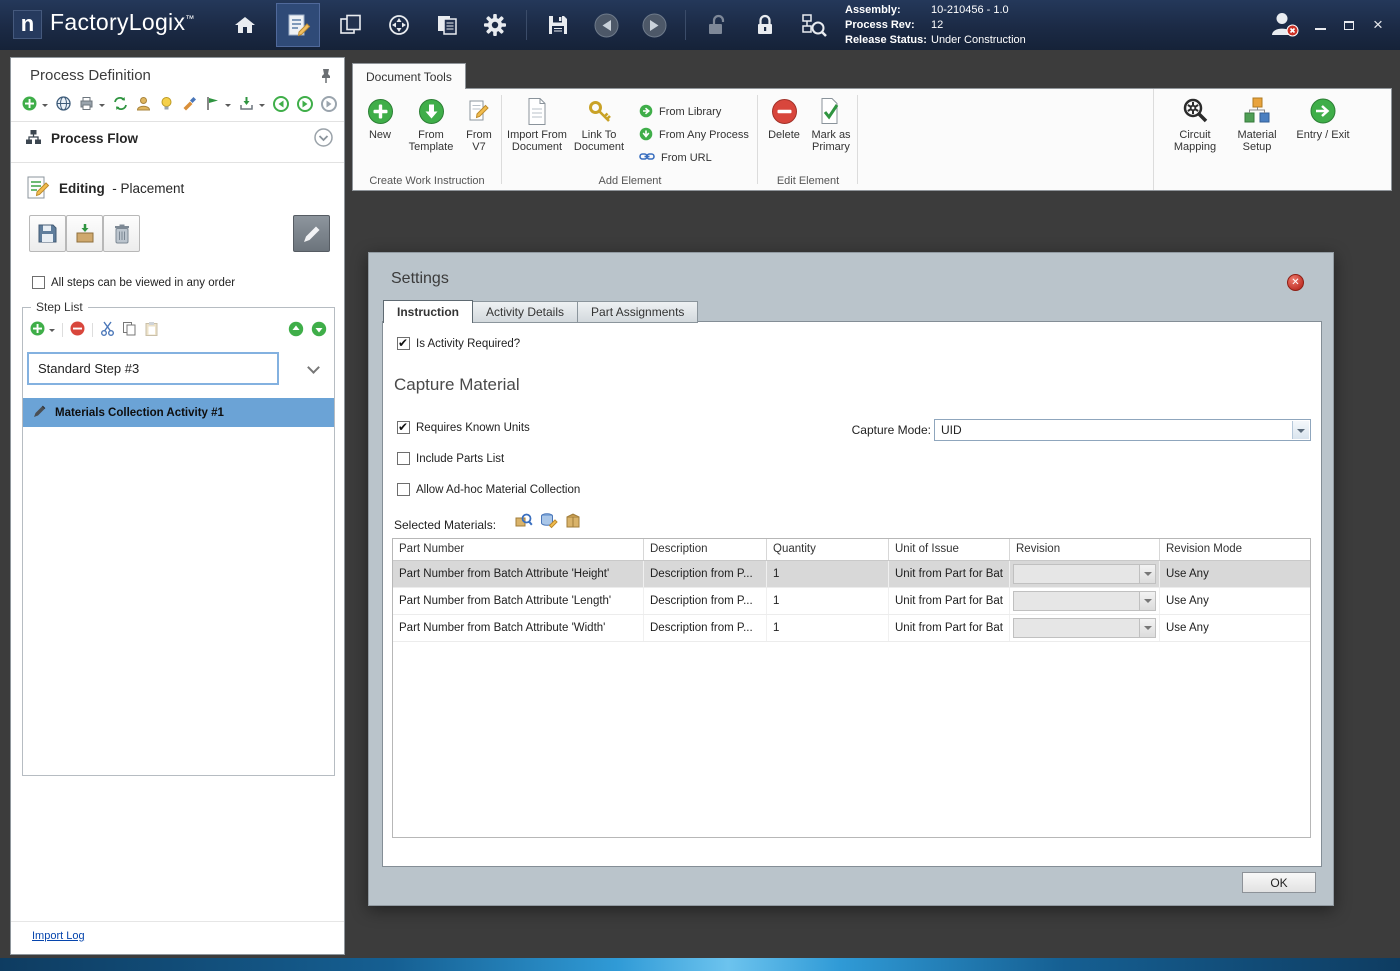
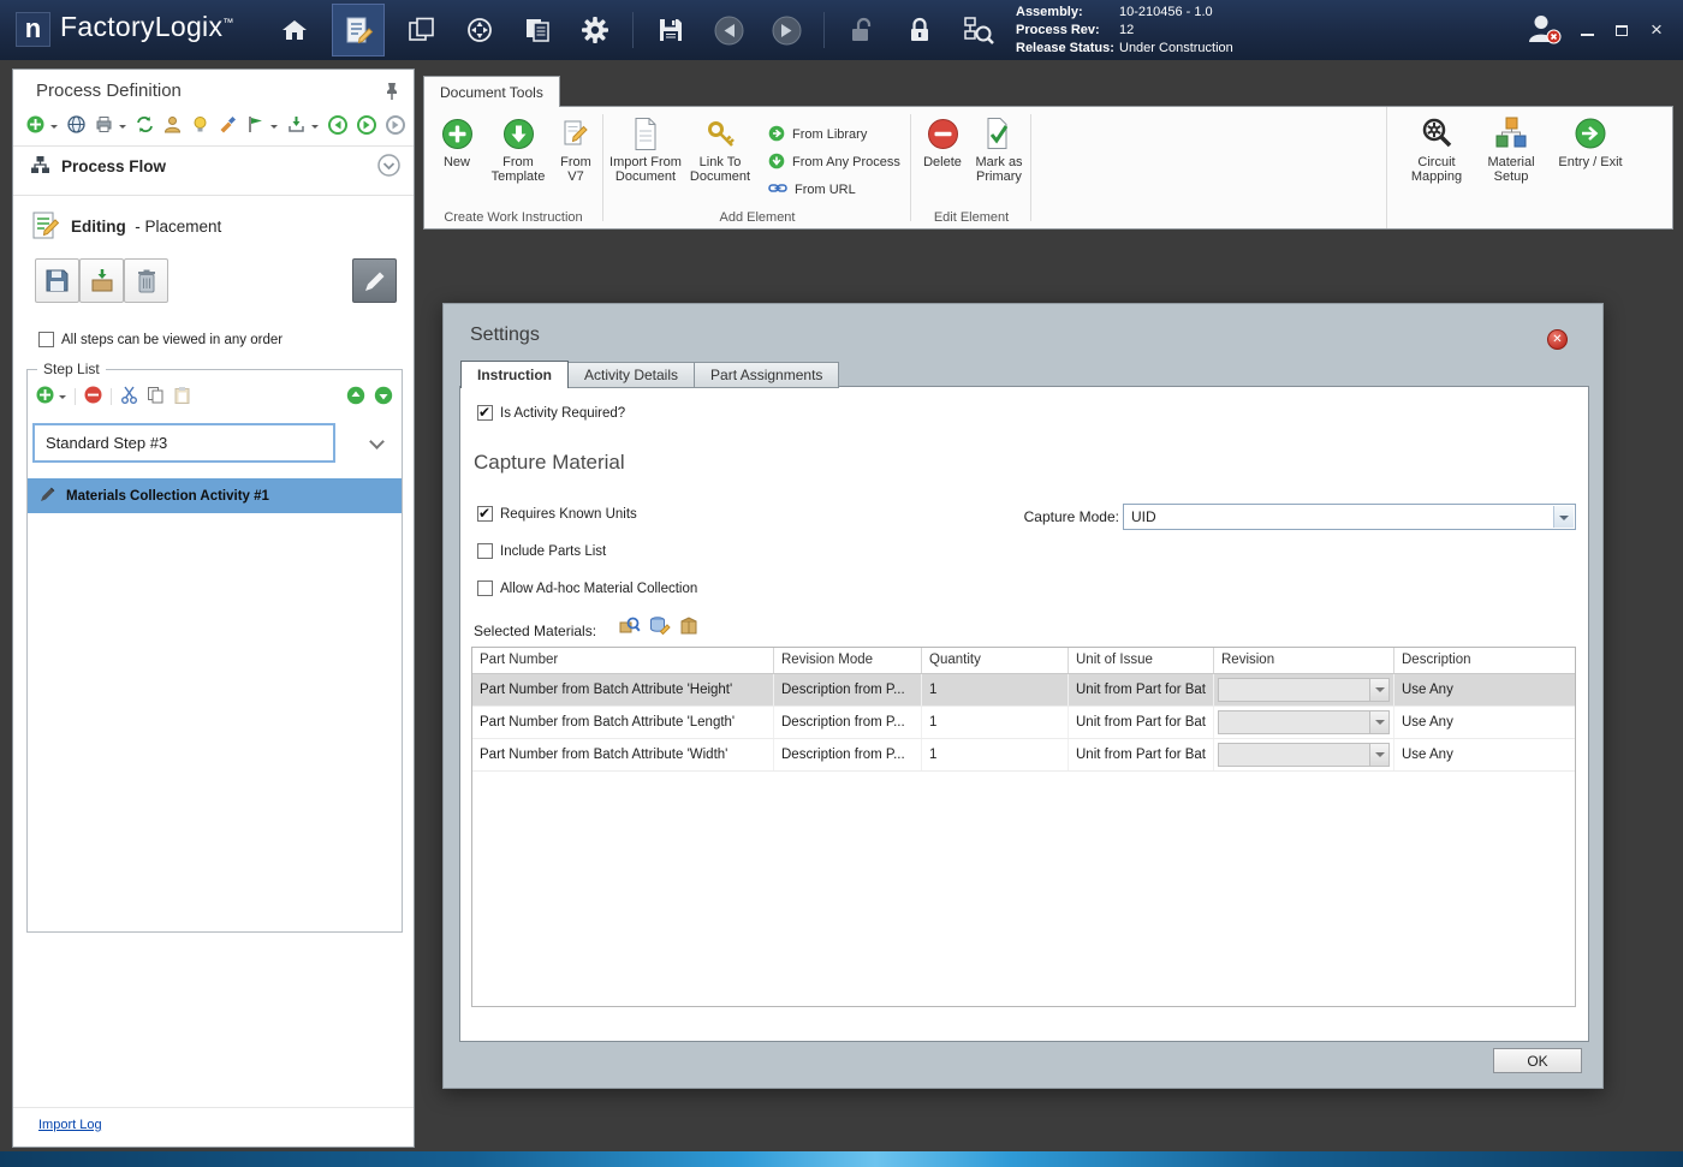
  n
  FactoryLogix™
  Assembly: 10-210456 - 1.0
  Process Rev: 12
  Release Status: Under Construction
  ×
  Process Definition
  Process Flow
  Editing - Placement
  All steps can be viewed in any order
  Step List
  Standard Step #3
  Materials Collection Activity #1
  Import Log
  Document Tools
  New
  From Template
  From V7
  Create Work Instruction
  Import From Document
  Link To Document
  From Library
  From Any Process
  From URL
  Add Element
  Delete
  Mark as Primary
  Edit Element
  Circuit Mapping
  Material Setup
  Entry / Exit
  Settings
  ✕
  Instruction
  Activity Details
  Part Assignments
  Is Activity Required?
  Capture Material
  Requires Known Units
  Capture Mode:
  UID
  Include Parts List
  Allow Ad-hoc Material Collection
  Selected Materials:
  Part Number
- Description
+ Revision Mode
  Quantity
  Unit of Issue
  Revision
- Revision Mode
+ Description
  Part Number from Batch Attribute 'Height'
  Description from P...
  1
  Unit from Part for Bat
  Use Any
  Part Number from Batch Attribute 'Length'
  Description from P...
  1
  Unit from Part for Bat
  Use Any
  Part Number from Batch Attribute 'Width'
  Description from P...
  1
  Unit from Part for Bat
  Use Any
  OK
